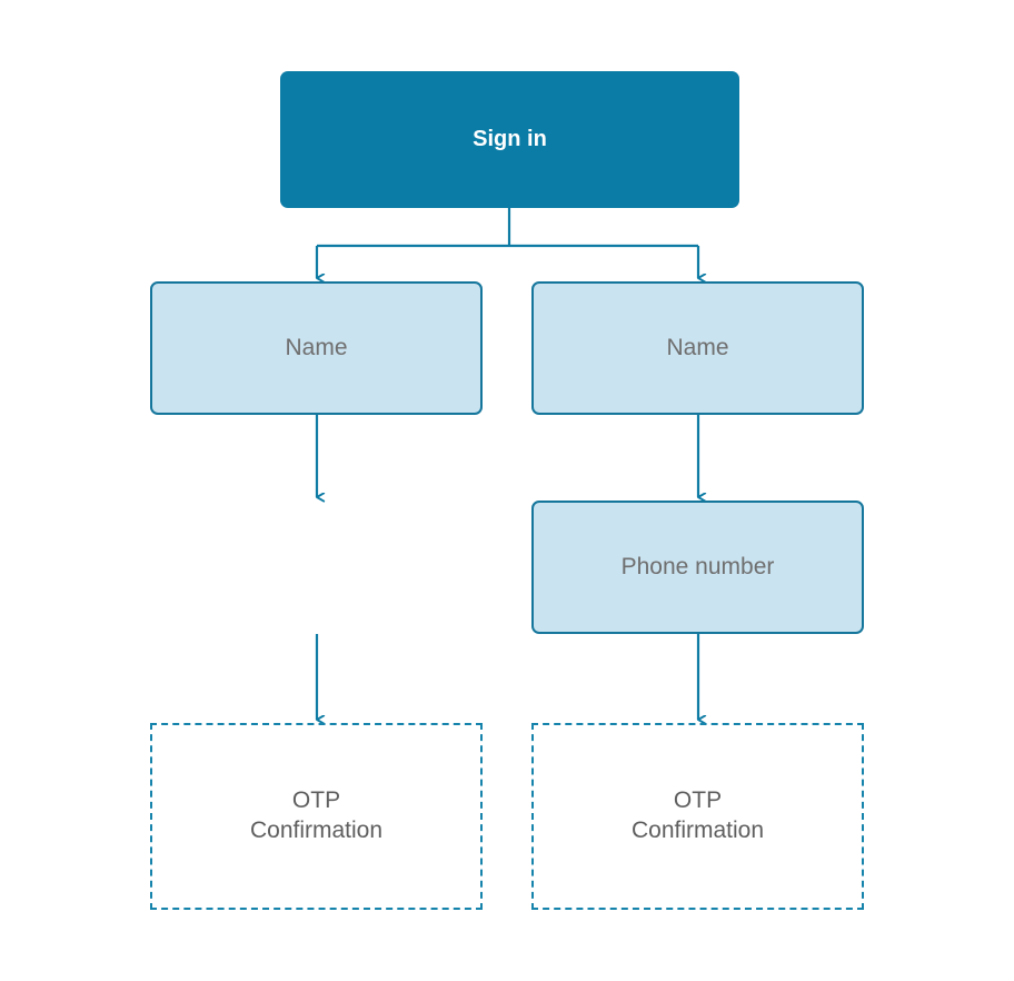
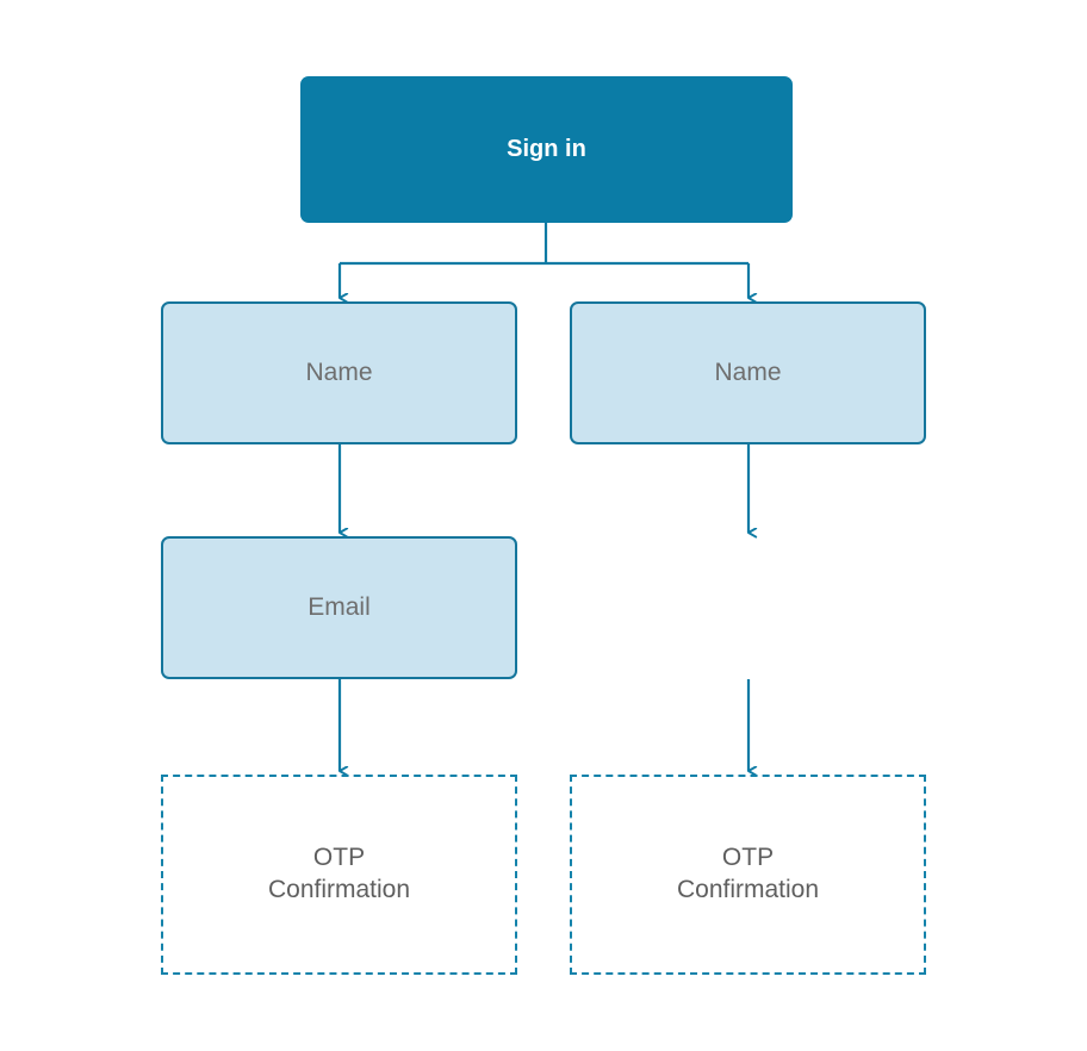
  Sign in
  Name
+ Email
  OTP
  Confirmation
  Name
- Phone number
  OTP
  Confirmation
